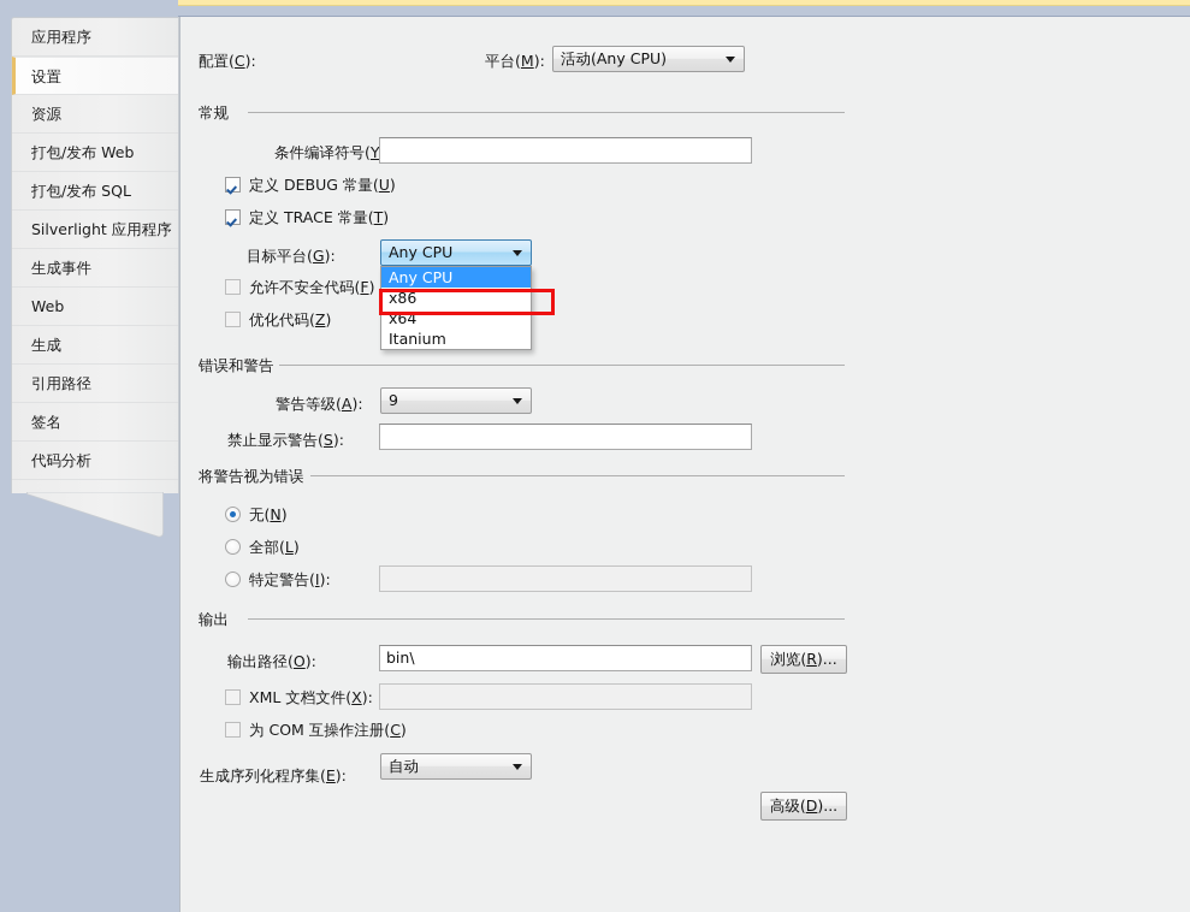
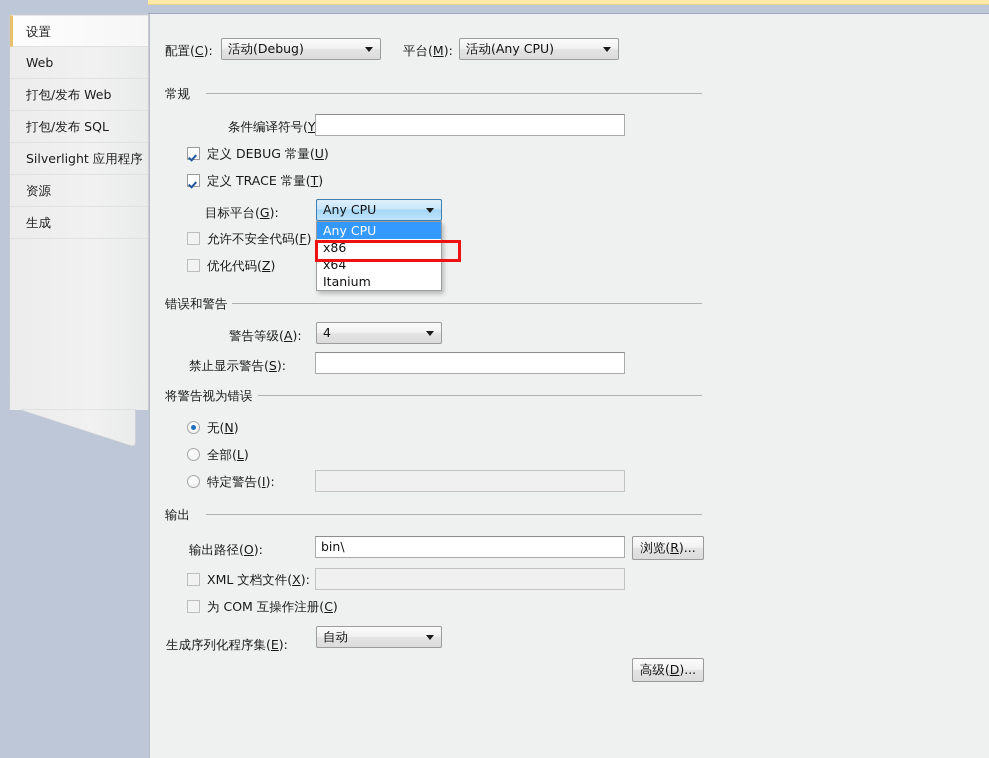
- 应用程序
  设置
- 资源
+ Web
  打包/发布 Web
  打包/发布 SQL
  Silverlight 应用程序
- 生成事件
- Web
+ 资源
  生成
- 引用路径
- 签名
- 代码分析
  配置(C):
+ 活动(Debug)
  平台(M):
  活动(Any CPU)
  常规
  条件编译符号(Y
  定义 DEBUG 常量(U)
  定义 TRACE 常量(T)
  目标平台(G):
  Any CPU
  允许不安全代码(F)
  优化代码(Z)
  Any CPU
  x86
  x64
  Itanium
  错误和警告
  警告等级(A):
- 9
+ 4
  禁止显示警告(S):
  将警告视为错误
  无(N)
  全部(L)
  特定警告(I):
  输出
  输出路径(O):
  bin\
  浏览(R)...
  XML 文档文件(X):
  为 COM 互操作注册(C)
  生成序列化程序集(E):
  自动
  高级(D)...
